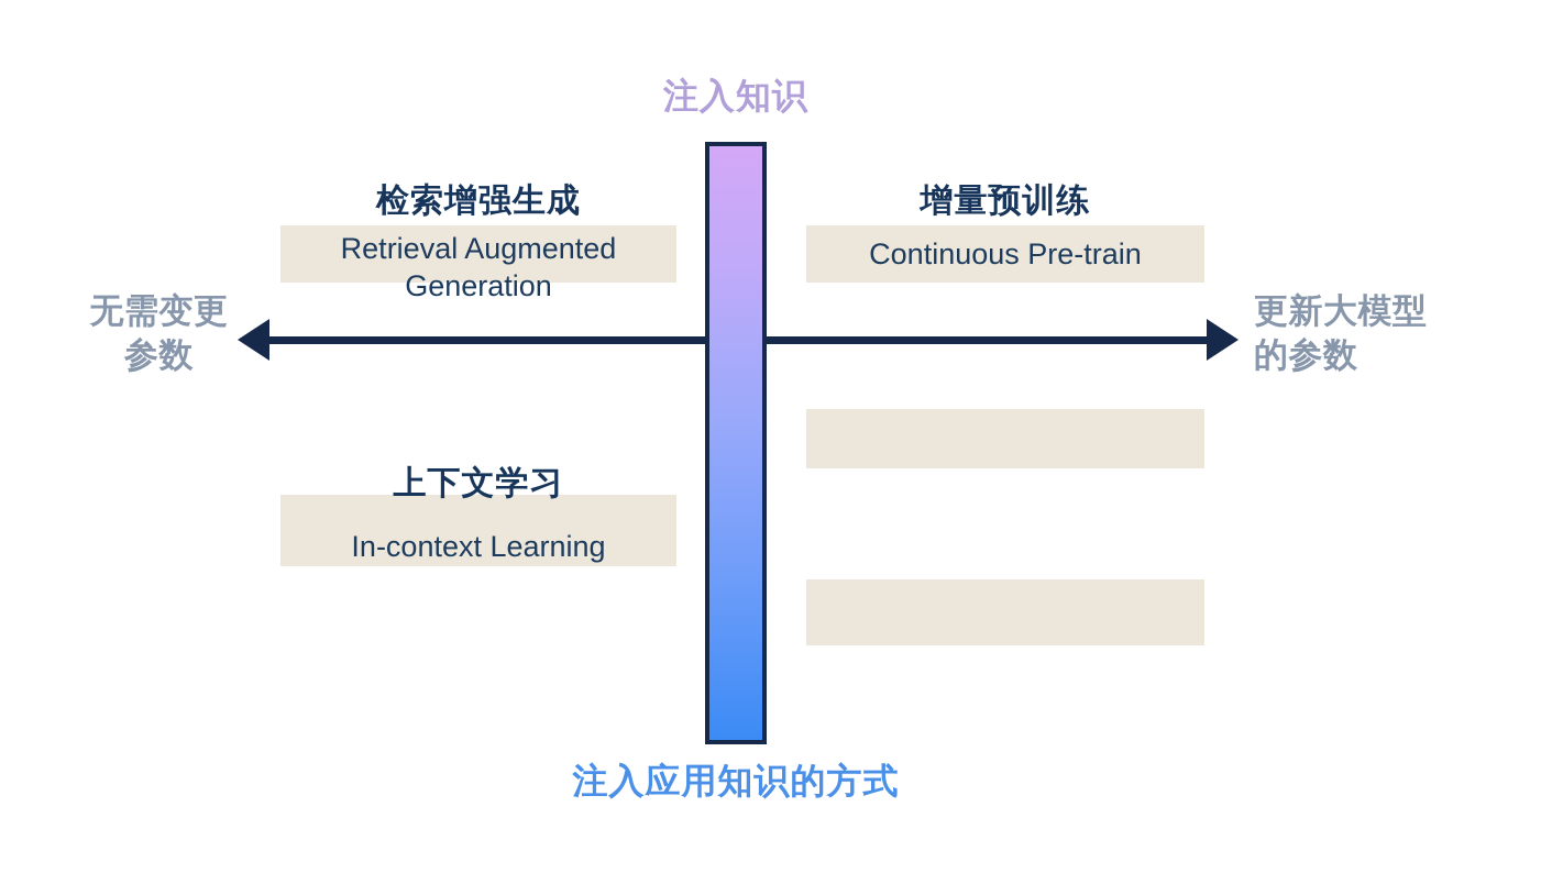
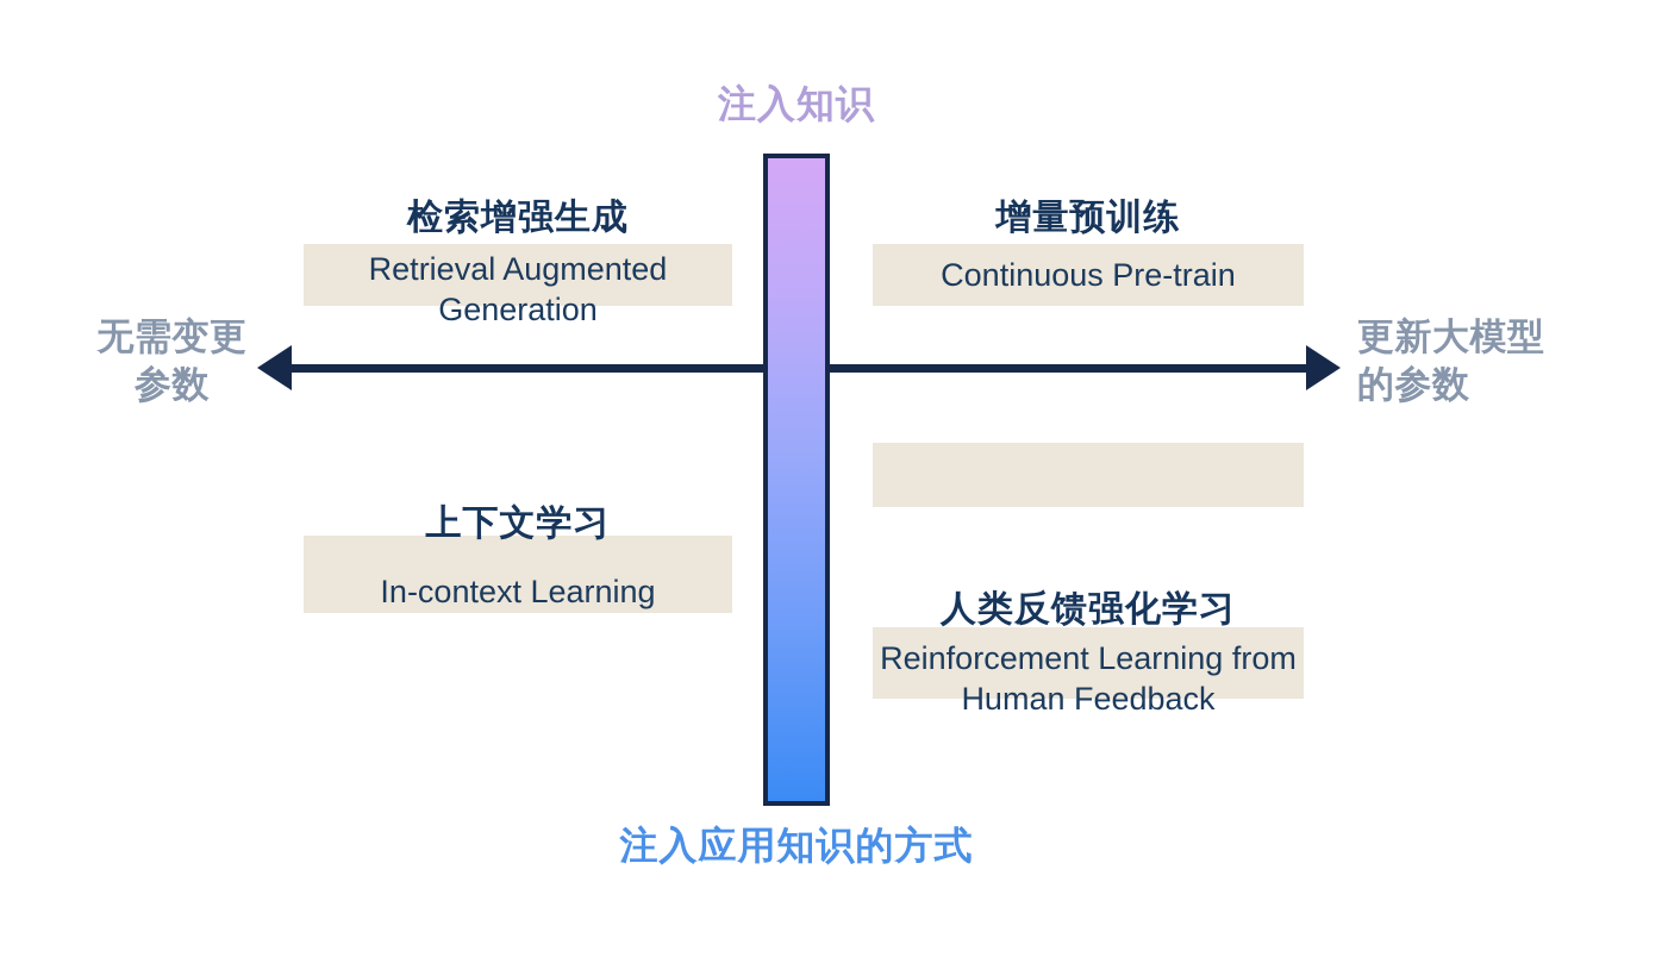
  注入知识
  无需变更参数
  更新大模型的参数
  检索增强生成
  Retrieval Augmented Generation
  增量预训练
  Continuous Pre-train
  上下文学习
  In-context Learning
+ 人类反馈强化学习
+ Reinforcement Learning from Human Feedback
  注入应用知识的方式
